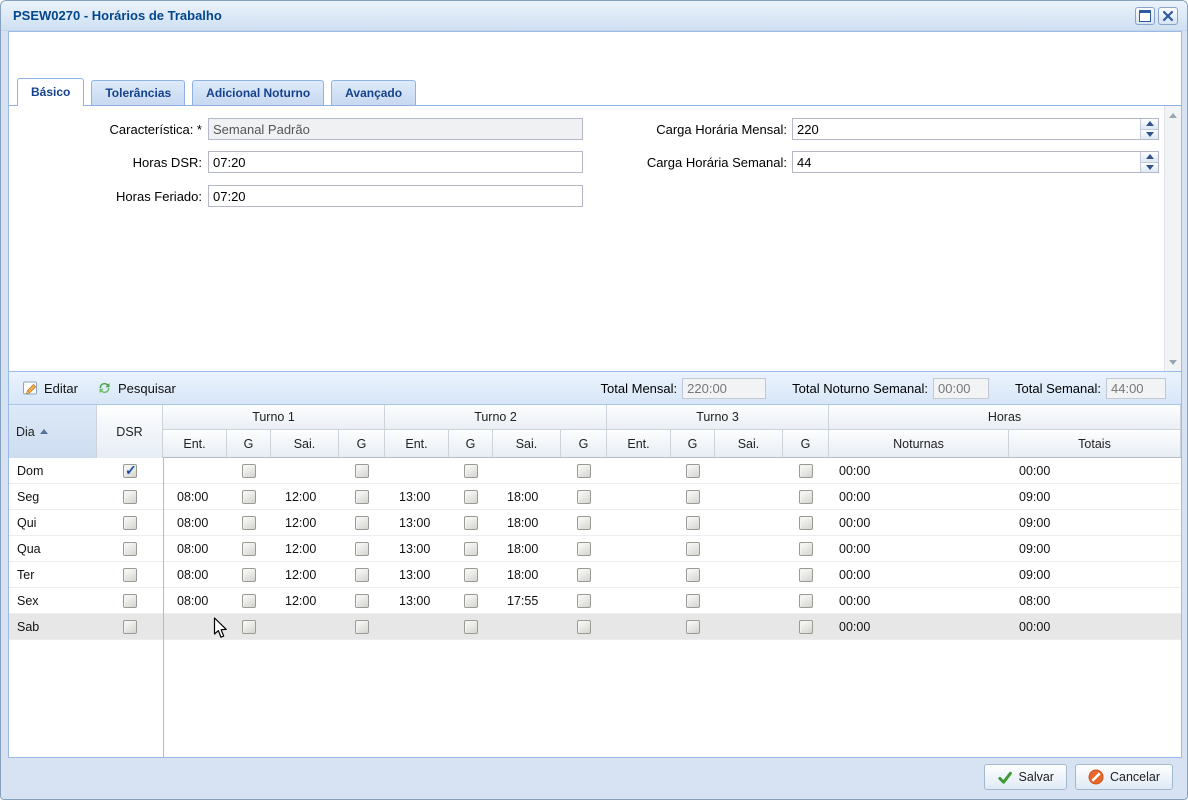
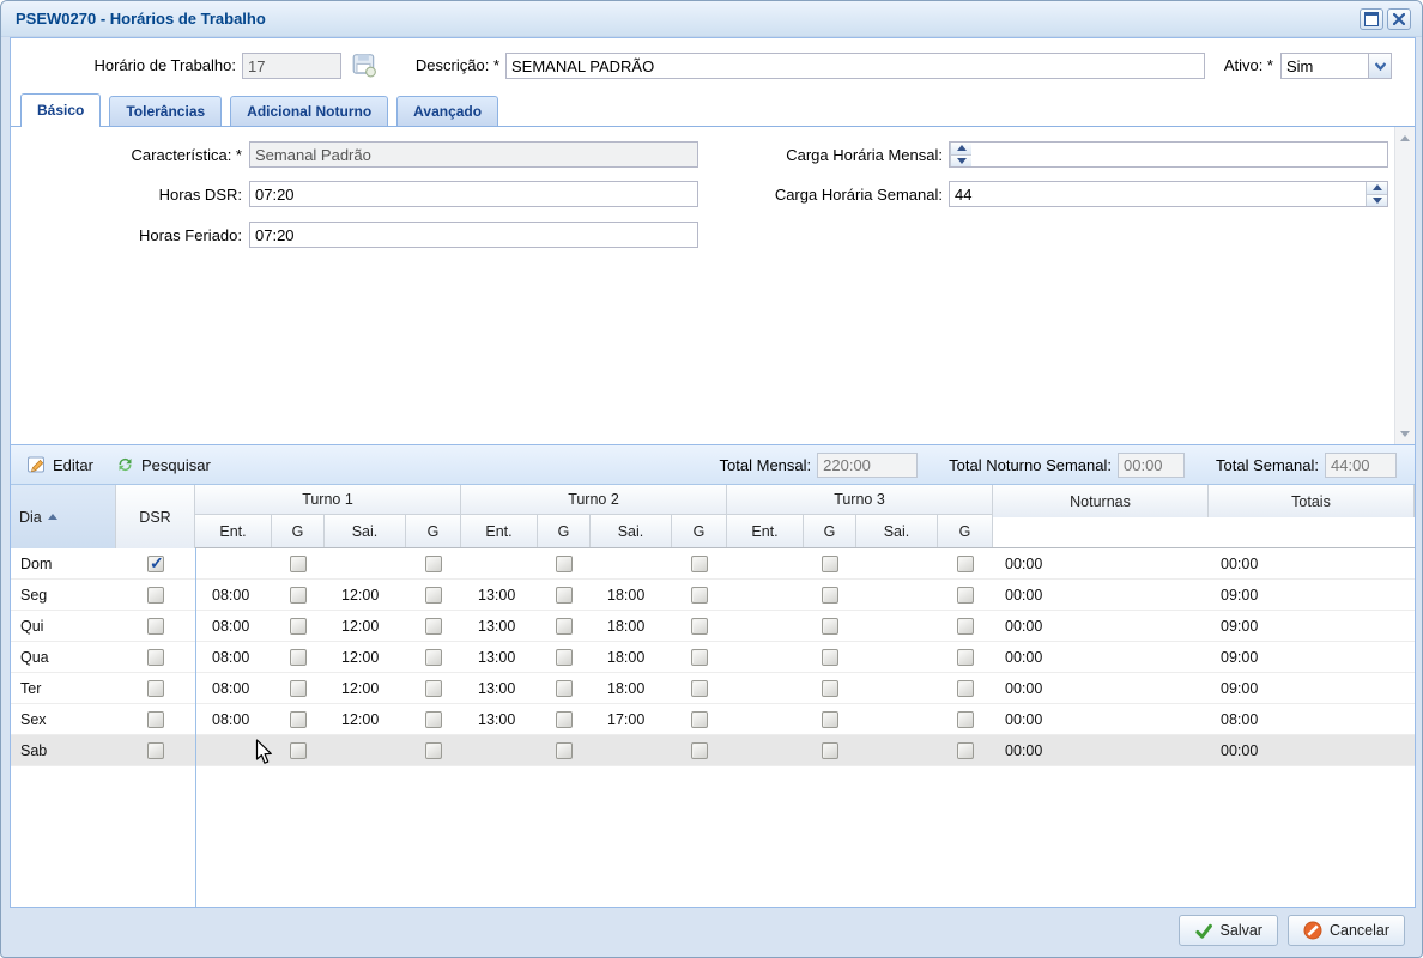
  PSEW0270 - Horários de Trabalho
+ Horário de Trabalho:
+ 17
+ Descrição: *
+ SEMANAL PADRÃO
+ Ativo: *
+ Sim
  Básico
  Tolerâncias
  Adicional Noturno
  Avançado
  Característica: *
  Semanal Padrão
  Horas DSR:
  07:20
  Horas Feriado:
  07:20
  Carga Horária Mensal:
- 220
  Carga Horária Semanal:
  44
  Editar
  Pesquisar
  Total Mensal:
  220:00
  Total Noturno Semanal:
  00:00
  Total Semanal:
  44:00
  Dia
  DSR
  Turno 1
  Ent.
  G
  Sai.
  G
  Turno 2
  Ent.
  G
  Sai.
  G
  Turno 3
  Ent.
  G
  Sai.
  G
- Horas
  Noturnas
  Totais
  Dom
  00:00
  00:00
  Seg
  08:00
  12:00
  13:00
  18:00
  00:00
  09:00
  Qui
  08:00
  12:00
  13:00
  18:00
  00:00
  09:00
  Qua
  08:00
  12:00
  13:00
  18:00
  00:00
  09:00
  Ter
  08:00
  12:00
  13:00
  18:00
  00:00
  09:00
  Sex
  08:00
  12:00
  13:00
- 17:55
+ 17:00
  00:00
  08:00
  Sab
  00:00
  00:00
  Salvar
  Cancelar
